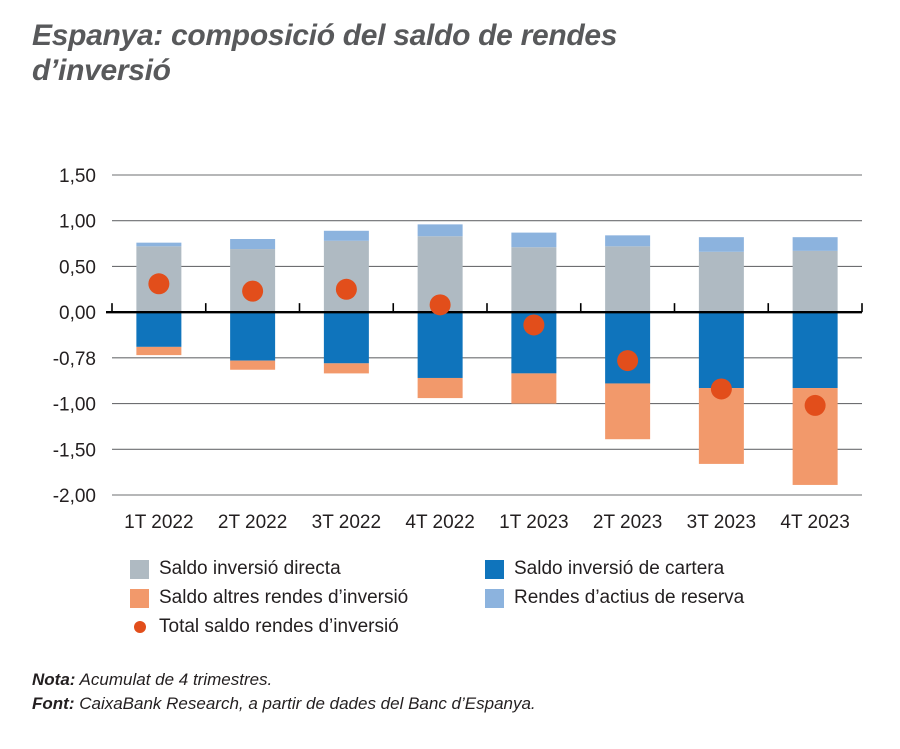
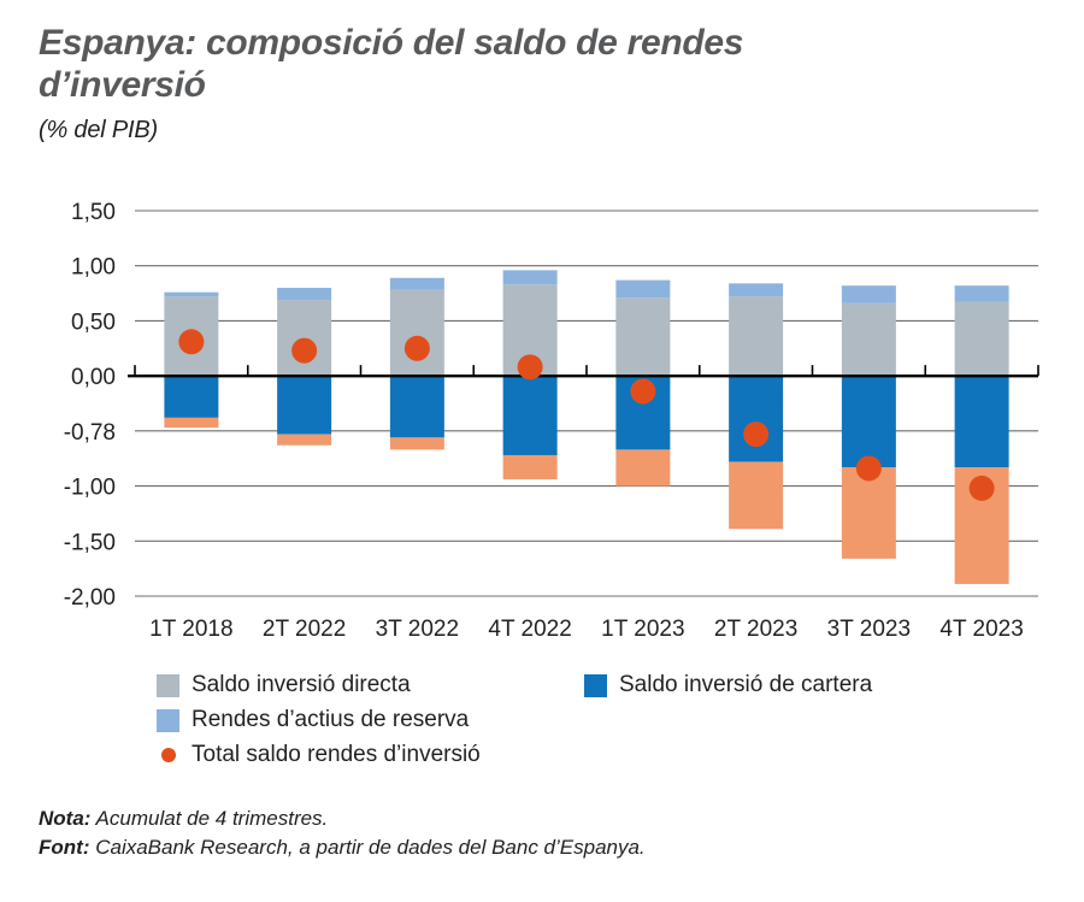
  Espanya: composició del saldo de rendes d’inversió
+ (% del PIB)
  1,50
  1,00
  0,50
  0,00
  -0,78
  -1,00
  -1,50
  -2,00
- 1T 2022
+ 1T 2018
  2T 2022
  3T 2022
  4T 2022
  1T 2023
  2T 2023
  3T 2023
  4T 2023
  Saldo inversió directa
  Saldo inversió de cartera
- Saldo altres rendes d’inversió
  Rendes d’actius de reserva
  Total saldo rendes d’inversió
  Nota: Acumulat de 4 trimestres.
  Font: CaixaBank Research, a partir de dades del Banc d’Espanya.
